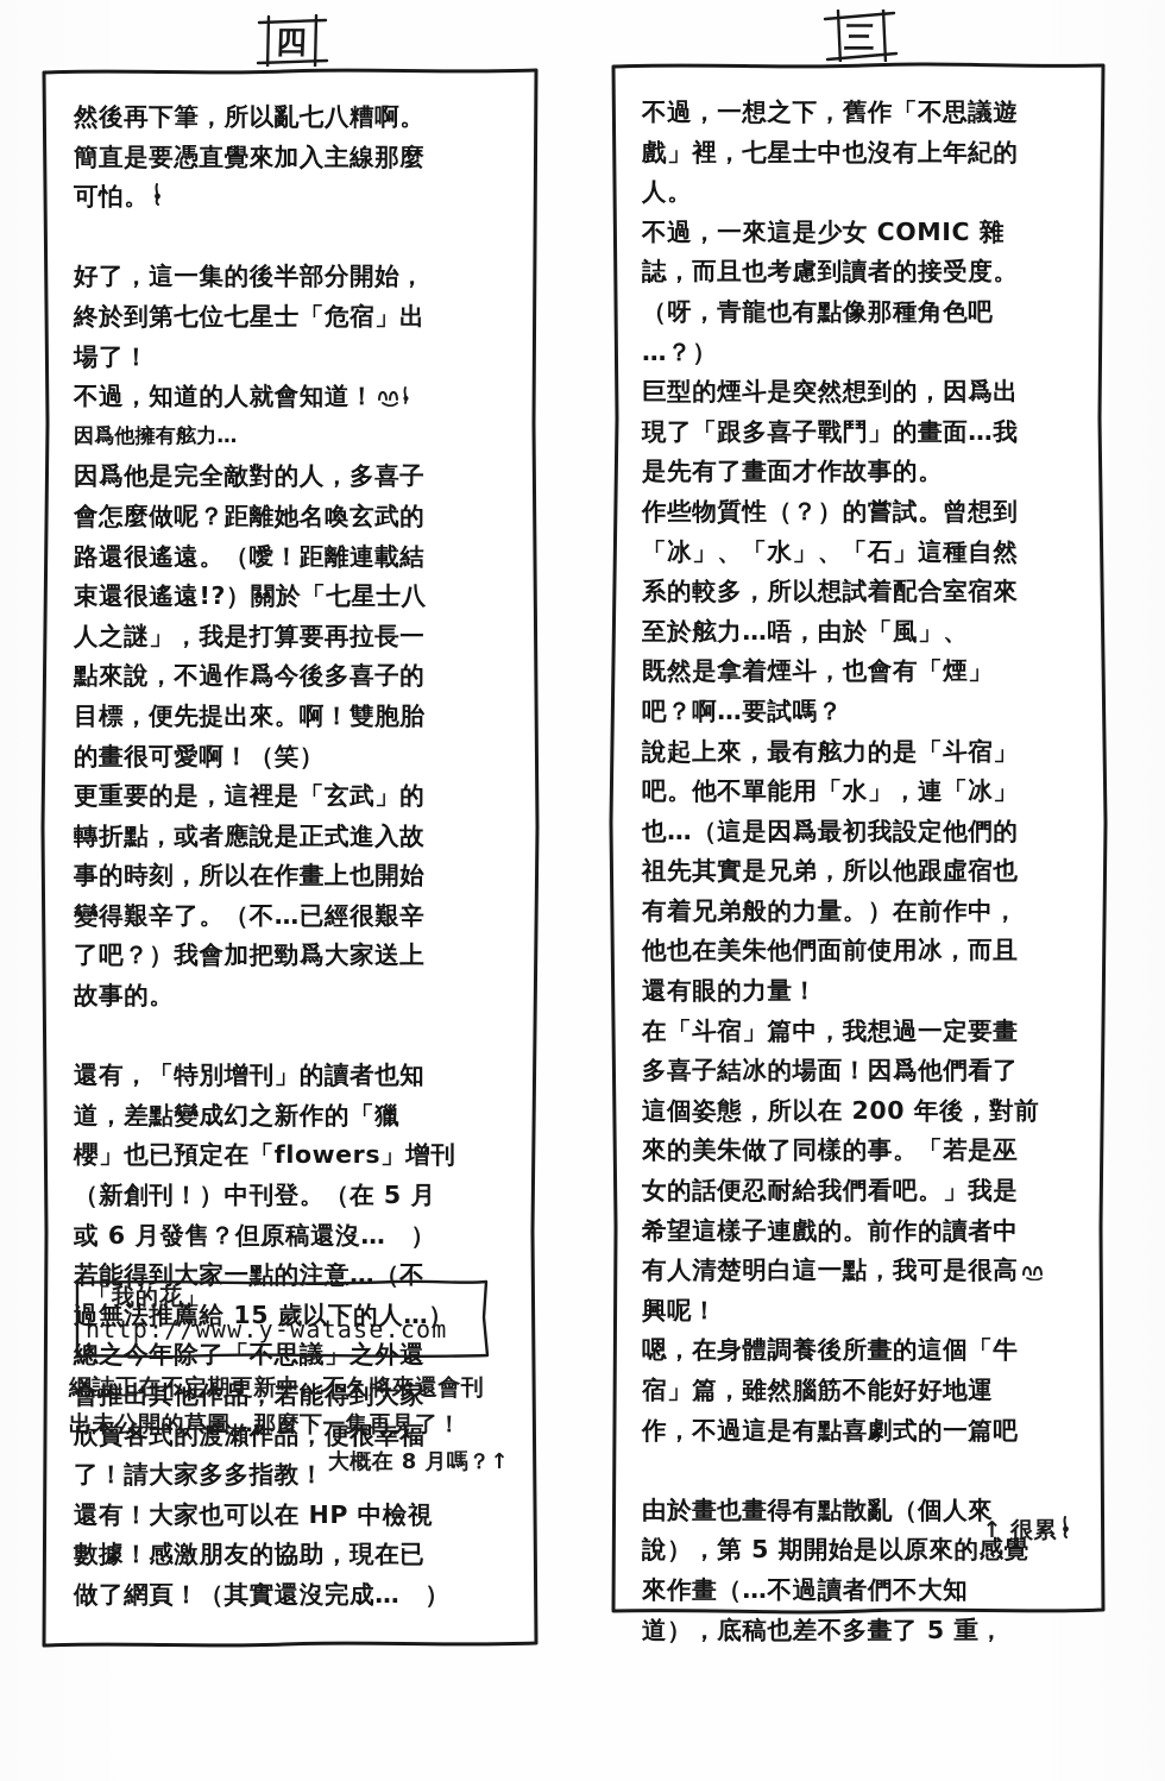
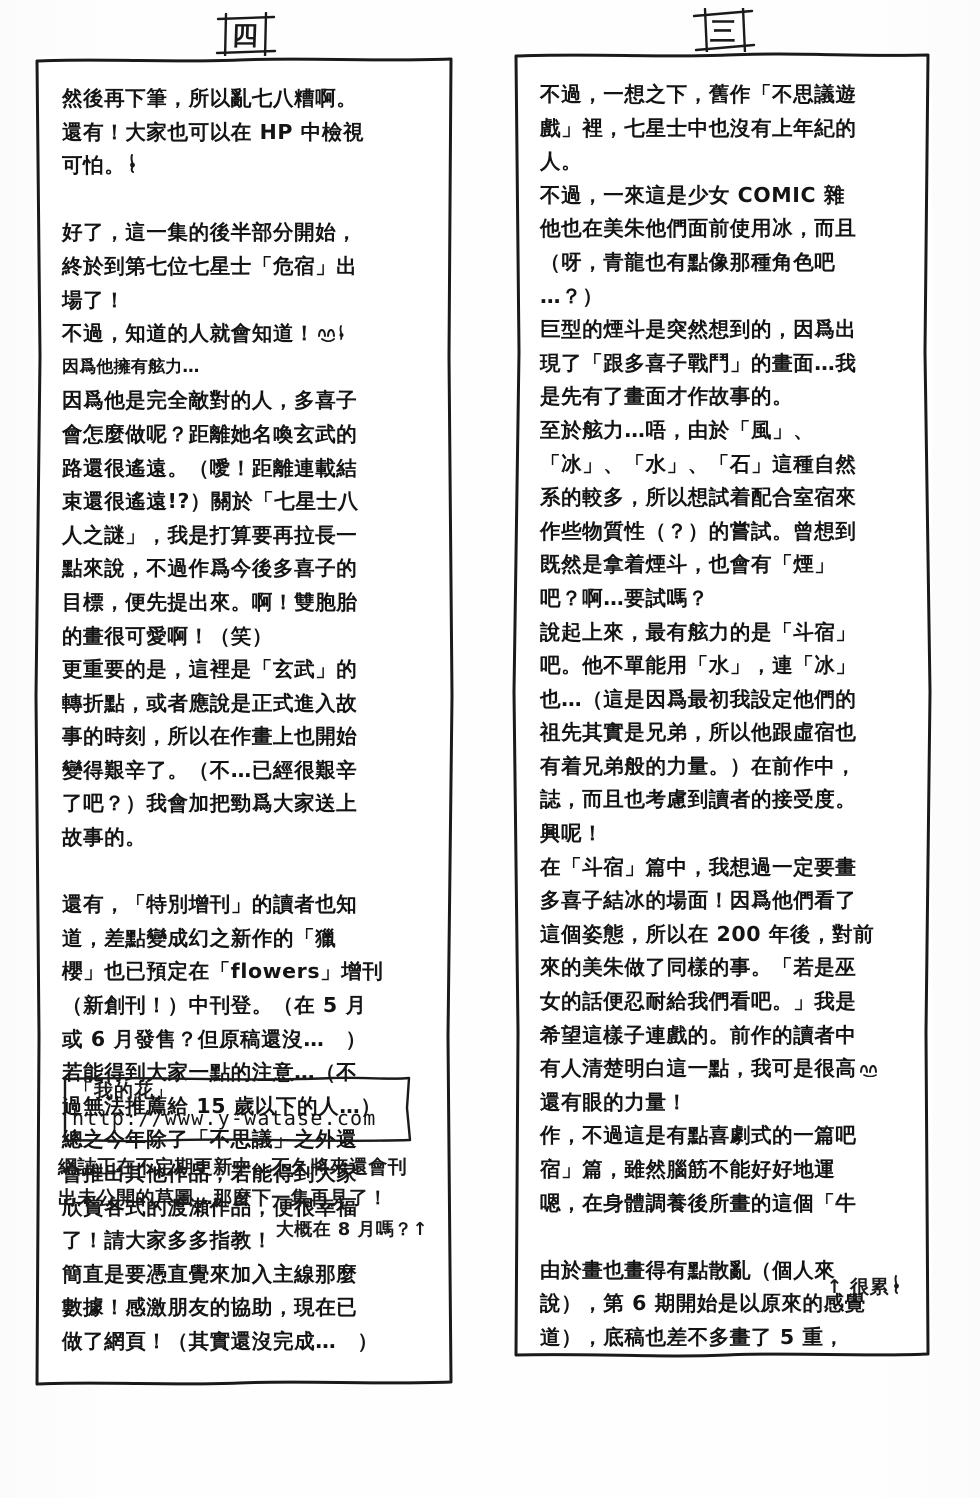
  然後再下筆，所以亂七八糟啊。
- 簡直是要憑直覺來加入主線那麼
+ 還有！大家也可以在 HP 中檢視
  可怕。
  好了，這一集的後半部分開始，
  終於到第七位七星士「危宿」出
  場了！
  不過，知道的人就會知道！
  因爲他擁有舷力…
  因爲他是完全敵對的人，多喜子
  會怎麼做呢？距離她名喚玄武的
  路還很遙遠。（噯！距離連載結
  束還很遙遠!?）關於「七星士八
  人之謎」，我是打算要再拉長一
  點來說，不過作爲今後多喜子的
  目標，便先提出來。啊！雙胞胎
  的畫很可愛啊！（笑）
  更重要的是，這裡是「玄武」的
  轉折點，或者應說是正式進入故
  事的時刻，所以在作畫上也開始
  變得艱辛了。（不…已經很艱辛
  了吧？）我會加把勁爲大家送上
  故事的。
  還有，「特別增刊」的讀者也知
  道，差點變成幻之新作的「獵
  櫻」也已預定在「flowers」增刊
  （新創刊！）中刊登。（在 5 月
  或 6 月發售？但原稿還沒… ）
  若能得到大家一點的注意…（不
  過無法推薦給 15 歲以下的人…）
  會推出其他作品，若能得到大家
  欣賞各式的渡瀨作品，便很幸福
  了！請大家多多指教！
- 還有！大家也可以在 HP 中檢視
+ 簡直是要憑直覺來加入主線那麼
  數據！感激朋友的協助，現在已
  做了網頁！（其實還沒完成… ）
  「我的花」
  http://www.y-watase.com
  網誌正在不定期更新中…不久將來還會刊
  出未公開的草圖…那麼下一集再見了！
  大概在 8 月嗎？↑
  不過，一想之下，舊作「不思議遊
  戲」裡，七星士中也沒有上年紀的
  人。
  不過，一來這是少女 COMIC 雜
- 誌，而且也考慮到讀者的接受度。
+ 他也在美朱他們面前使用冰，而且
  （呀，青龍也有點像那種角色吧
  …？）
  巨型的煙斗是突然想到的，因爲出
  現了「跟多喜子戰鬥」的畫面…我
  是先有了畫面才作故事的。
- 作些物質性（？）的嘗試。曾想到
+ 至於舷力…唔，由於「風」、
  「冰」、「水」、「石」這種自然
  系的較多，所以想試着配合室宿來
- 至於舷力…唔，由於「風」、
+ 作些物質性（？）的嘗試。曾想到
  既然是拿着煙斗，也會有「煙」
  吧？啊…要試嗎？
  說起上來，最有舷力的是「斗宿」
  吧。他不單能用「水」，連「冰」
  也…（這是因爲最初我設定他們的
  祖先其實是兄弟，所以他跟虛宿也
  有着兄弟般的力量。）在前作中，
- 他也在美朱他們面前使用冰，而且
+ 誌，而且也考慮到讀者的接受度。
- 還有眼的力量！
+ 興呢！
  在「斗宿」篇中，我想過一定要畫
  多喜子結冰的場面！因爲他們看了
  這個姿態，所以在 200 年後，對前
  來的美朱做了同樣的事。「若是巫
  女的話便忍耐給我們看吧。」我是
  希望這樣子連戲的。前作的讀者中
  有人清楚明白這一點，我可是很高
- 興呢！
+ 還有眼的力量！
- 嗯，在身體調養後所畫的這個「牛
+ 作，不過這是有點喜劇式的一篇吧
  宿」篇，雖然腦筋不能好好地運
- 作，不過這是有點喜劇式的一篇吧
+ 嗯，在身體調養後所畫的這個「牛
  由於畫也畫得有點散亂（個人來
- 說），第 5 期開始是以原來的感覺
+ 說），第 6 期開始是以原來的感覺
- 來作畫（…不過讀者們不大知
  道），底稿也差不多畫了 5 重，
  ↑ 很累
